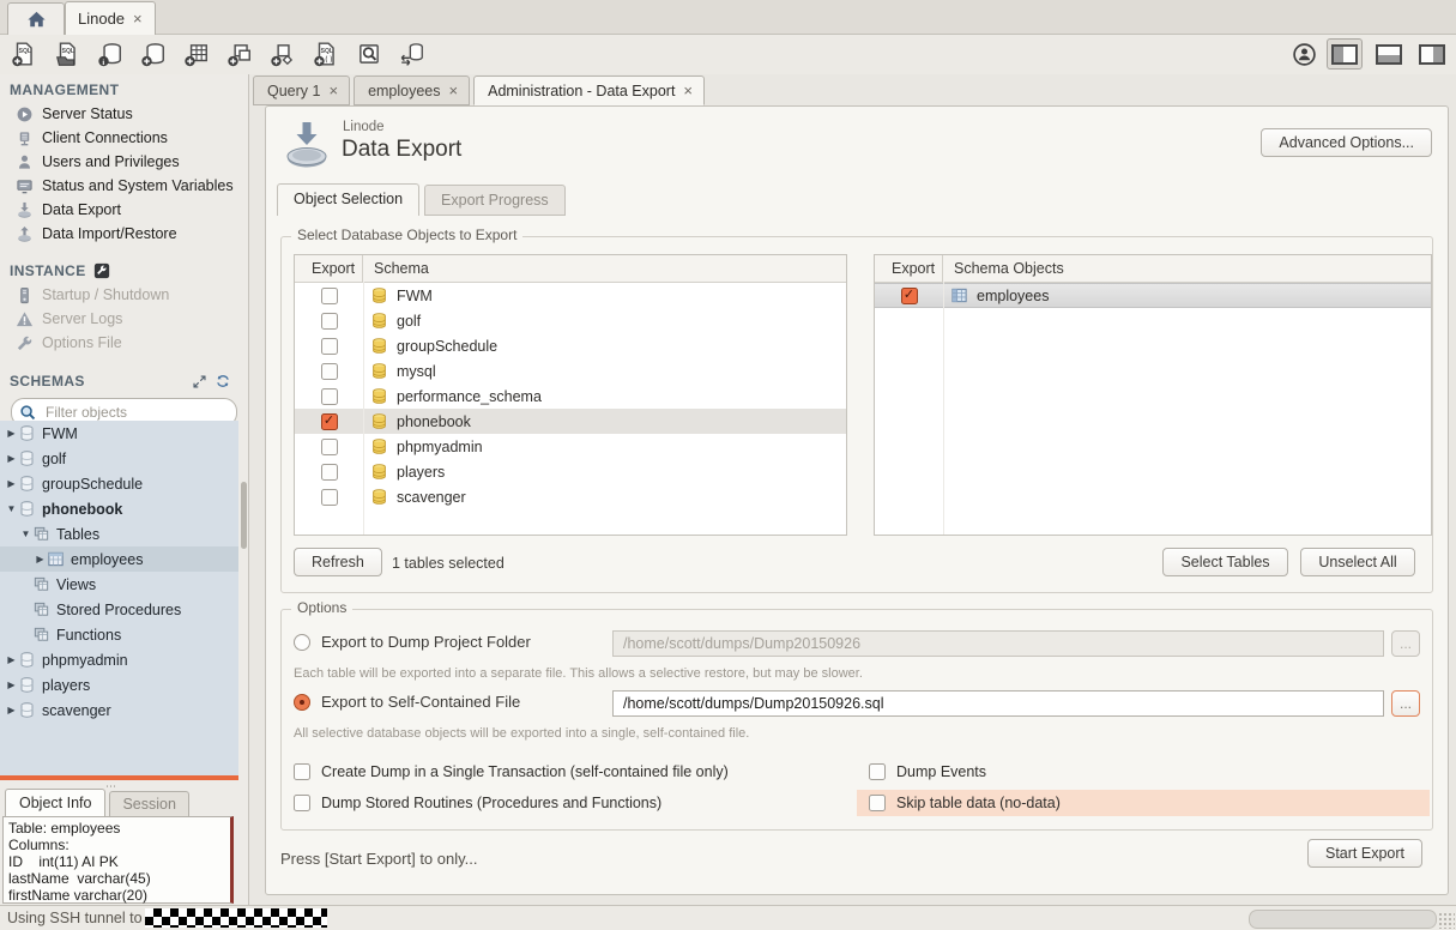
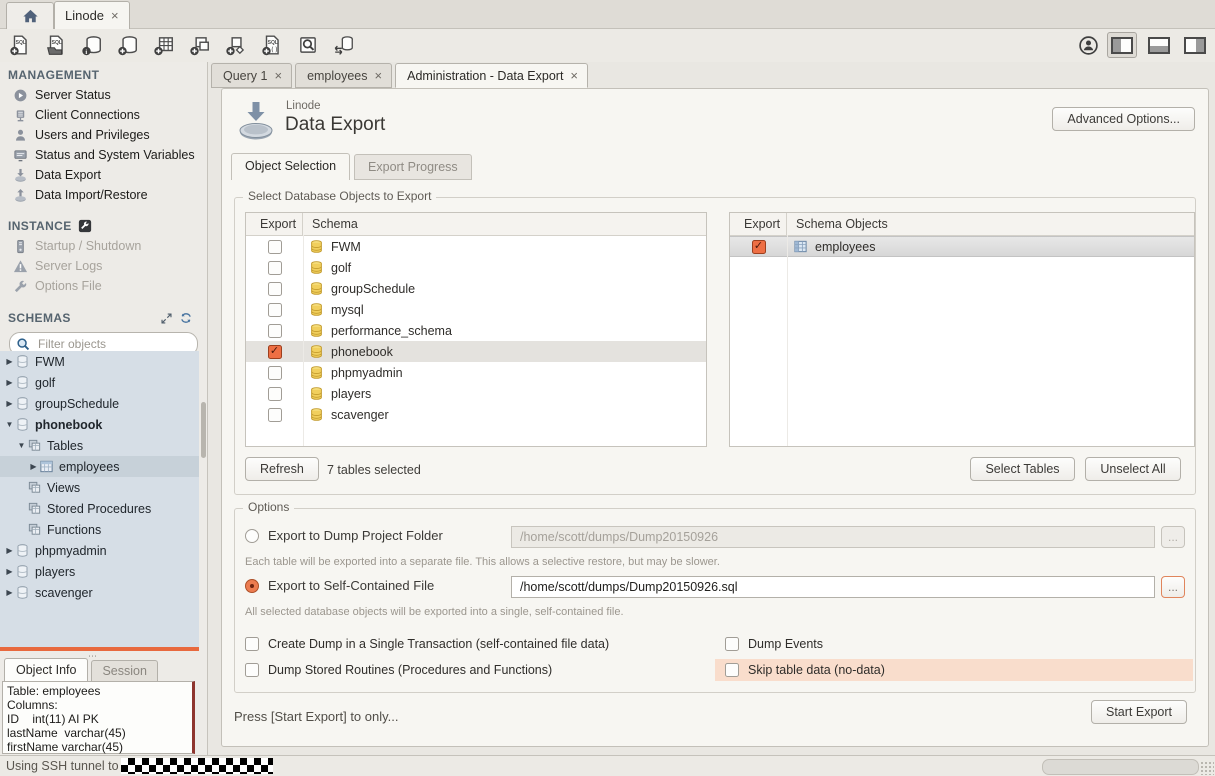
  Linode
  ×
  MANAGEMENT
  Server Status
  Client Connections
  Users and Privileges
  Status and System Variables
  Data Export
  Data Import/Restore
  INSTANCE
  Startup / Shutdown
  Server Logs
  Options File
  SCHEMAS
  Filter objects
  ▶
  FWM
  ▶
  golf
  ▶
  groupSchedule
  ▼
  phonebook
  ▼
  Tables
  ▶
  employees
  Views
  Stored Procedures
  Functions
  ▶
  phpmyadmin
  ▶
  players
  ▶
  scavenger
  ⋯
  Object Info
  Session
  Table: employees
  Columns:
  ID int(11) AI PK
  lastName varchar(45)
- firstName varchar(20)
+ firstName varchar(45)
  Query 1
  ×
  employees
  ×
  Administration - Data Export
  ×
  Linode
  Data Export
  Advanced Options...
  Object Selection
  Export Progress
  Select Database Objects to Export
  Export
  Schema
  ✓
  FWM
  ✓
  golf
  ✓
  groupSchedule
  ✓
  mysql
  ✓
  performance_schema
  ✓
  phonebook
  ✓
  phpmyadmin
  ✓
  players
  ✓
  scavenger
  Export
  Schema Objects
  ✓
  employees
  Refresh
- 1 tables selected
+ 7 tables selected
  Select Tables
  Unselect All
  Options
  Export to Dump Project Folder
  /home/scott/dumps/Dump20150926
  ...
  Each table will be exported into a separate file. This allows a selective restore, but may be slower.
  Export to Self-Contained File
  /home/scott/dumps/Dump20150926.sql
  ...
- All selective database objects will be exported into a single, self-contained file.
+ All selected database objects will be exported into a single, self-contained file.
- Create Dump in a Single Transaction (self-contained file only)
+ Create Dump in a Single Transaction (self-contained file data)
  Dump Events
  Dump Stored Routines (Procedures and Functions)
  Skip table data (no-data)
  Press [Start Export] to only...
  Start Export
  Using SSH tunnel to
